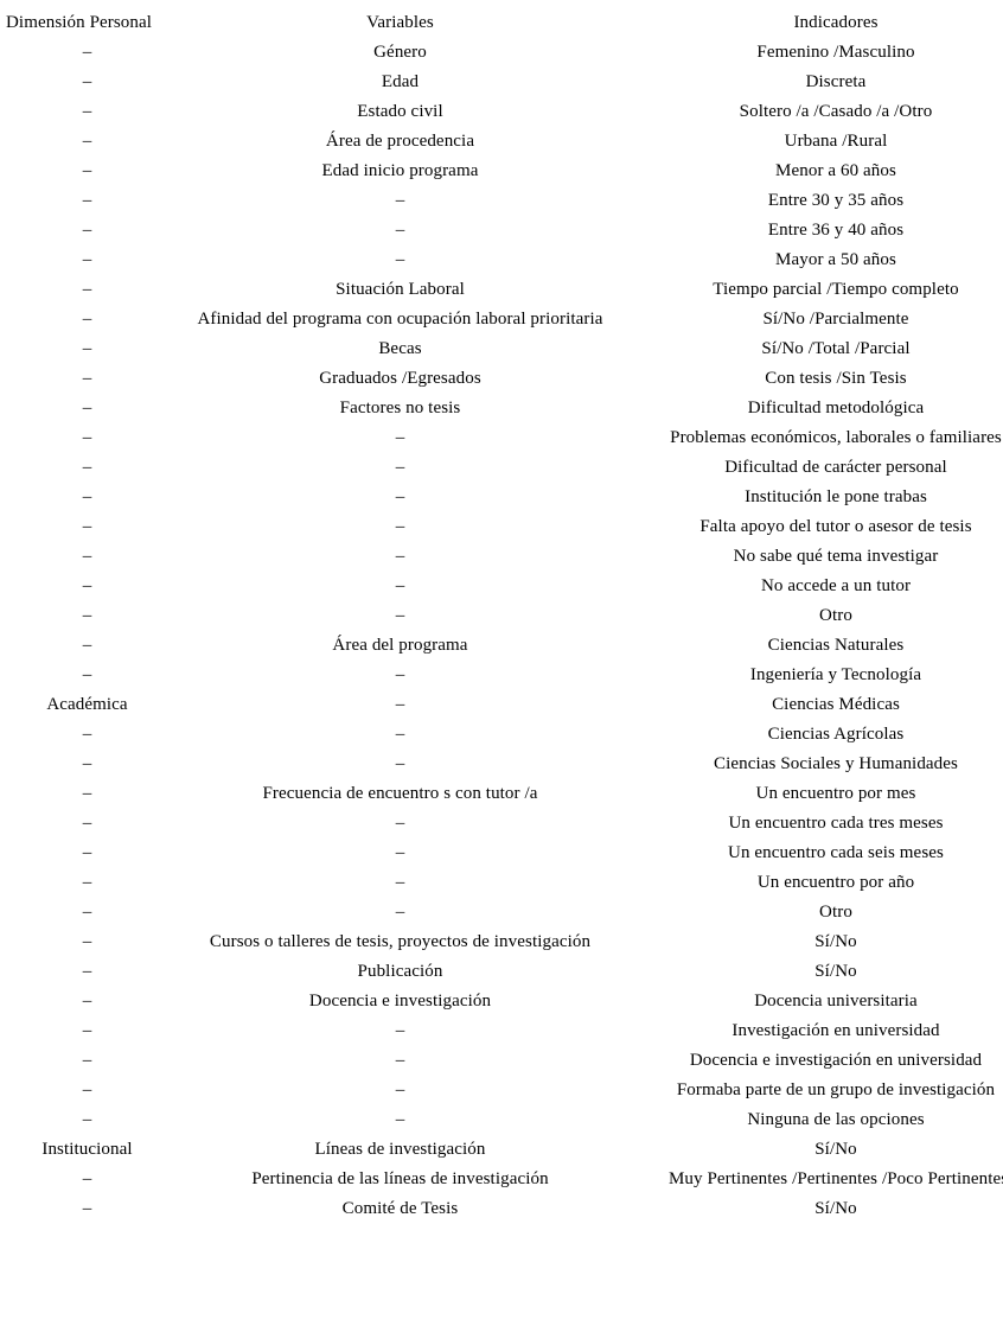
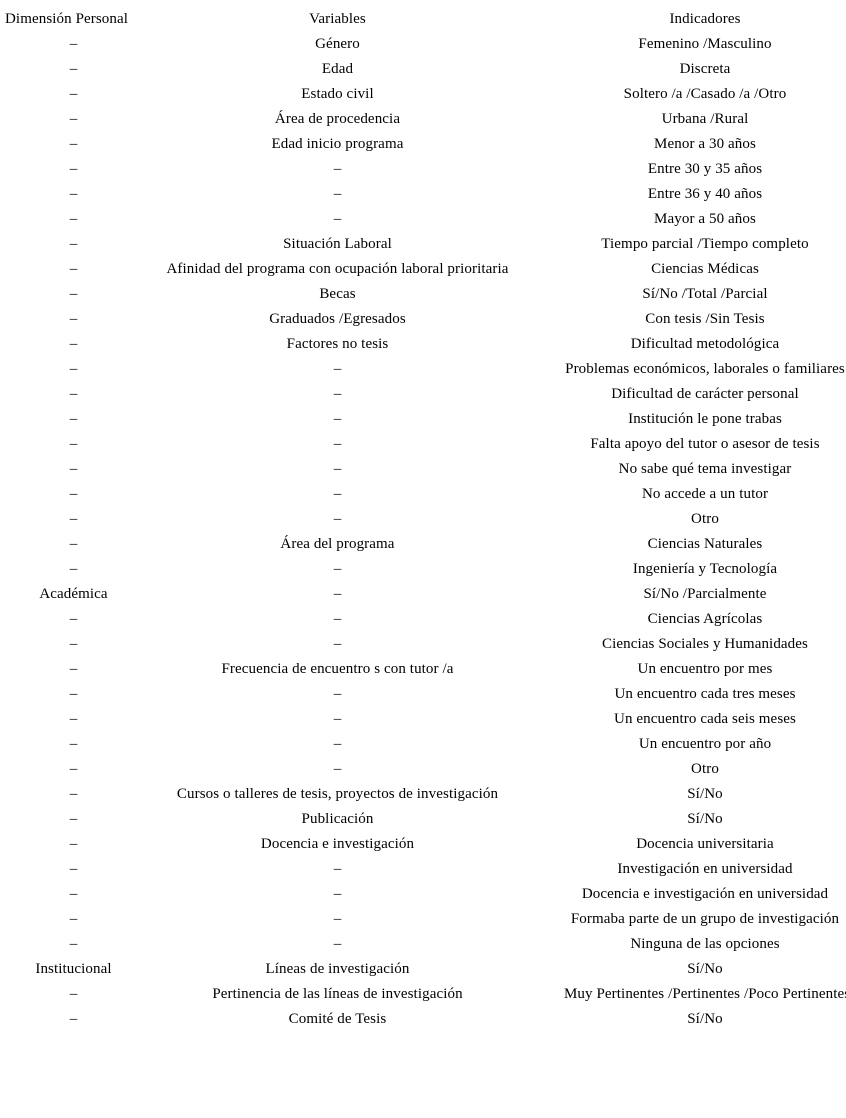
  Dimensión Personal	Variables	Indicadores
  –	Género	Femenino /Masculino
  –	Edad	Discreta
  –	Estado civil	Soltero /a /Casado /a /Otro
  –	Área de procedencia	Urbana /Rural
- –	Edad inicio programa	Menor a 60 años
+ –	Edad inicio programa	Menor a 30 años
  –	–	Entre 30 y 35 años
  –	–	Entre 36 y 40 años
  –	–	Mayor a 50 años
  –	Situación Laboral	Tiempo parcial /Tiempo completo
- –	Afinidad del programa con ocupación laboral prioritaria	Sí/No /Parcialmente
+ –	Afinidad del programa con ocupación laboral prioritaria	Ciencias Médicas
  –	Becas	Sí/No /Total /Parcial
  –	Graduados /Egresados	Con tesis /Sin Tesis
  –	Factores no tesis	Dificultad metodológica
  –	–	Problemas económicos, laborales o familiares
  –	–	Dificultad de carácter personal
  –	–	Institución le pone trabas
  –	–	Falta apoyo del tutor o asesor de tesis
  –	–	No sabe qué tema investigar
  –	–	No accede a un tutor
  –	–	Otro
  –	Área del programa	Ciencias Naturales
  –	–	Ingeniería y Tecnología
- Académica	–	Ciencias Médicas
+ Académica	–	Sí/No /Parcialmente
  –	–	Ciencias Agrícolas
  –	–	Ciencias Sociales y Humanidades
  –	Frecuencia de encuentro s con tutor /a	Un encuentro por mes
  –	–	Un encuentro cada tres meses
  –	–	Un encuentro cada seis meses
  –	–	Un encuentro por año
  –	–	Otro
  –	Cursos o talleres de tesis, proyectos de investigación	Sí/No
  –	Publicación	Sí/No
  –	Docencia e investigación	Docencia universitaria
  –	–	Investigación en universidad
  –	–	Docencia e investigación en universidad
  –	–	Formaba parte de un grupo de investigación
  –	–	Ninguna de las opciones
  Institucional	Líneas de investigación	Sí/No
  –	Pertinencia de las líneas de investigación	Muy Pertinentes /Pertinentes /Poco Pertinente
  –	Comité de Tesis	Sí/No
